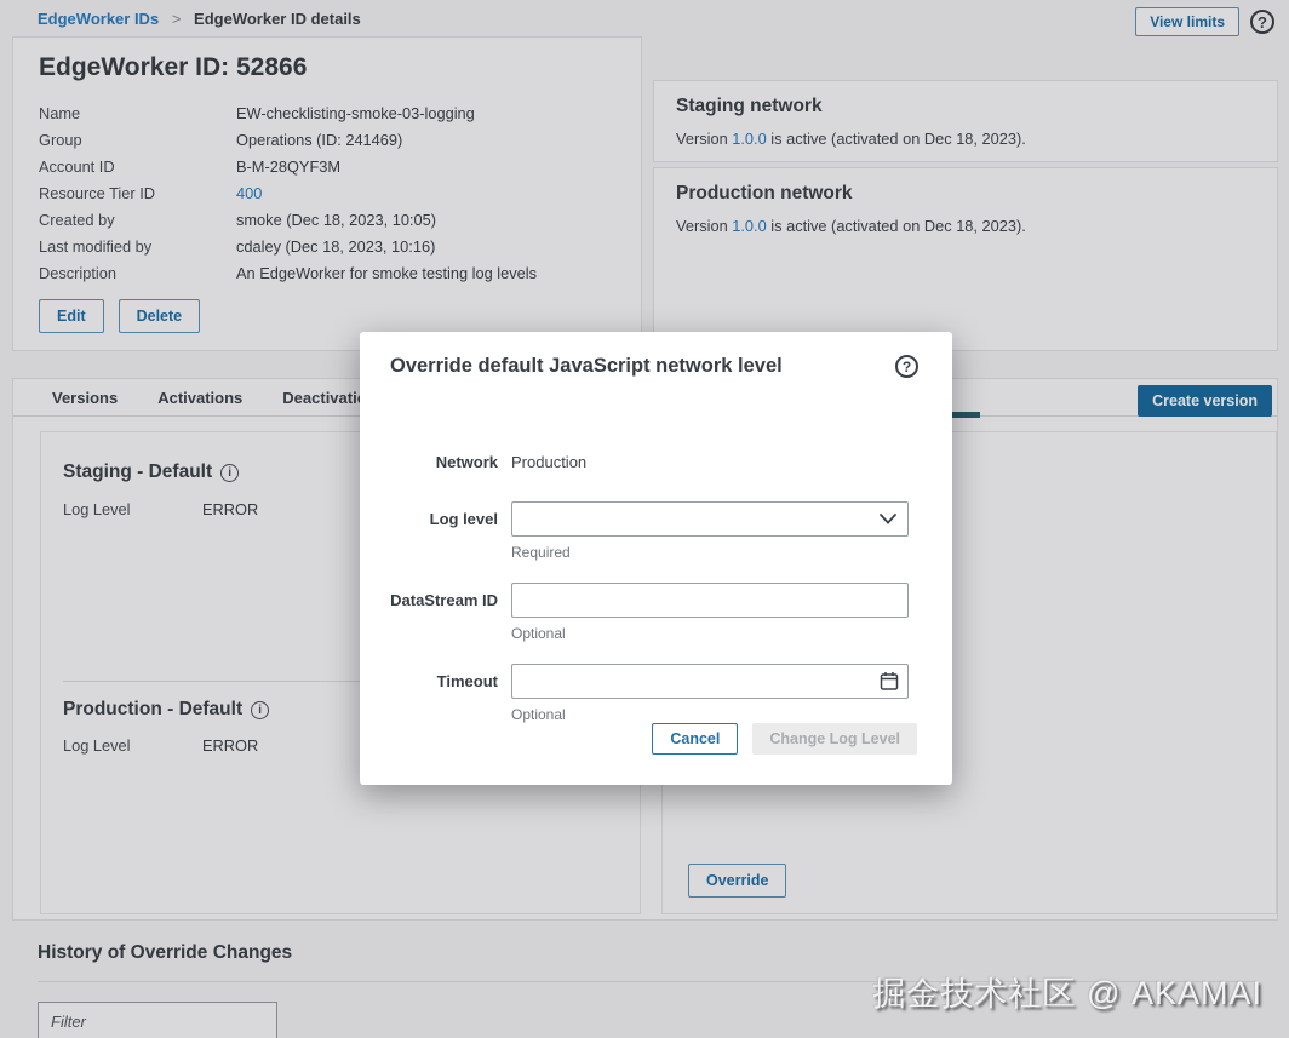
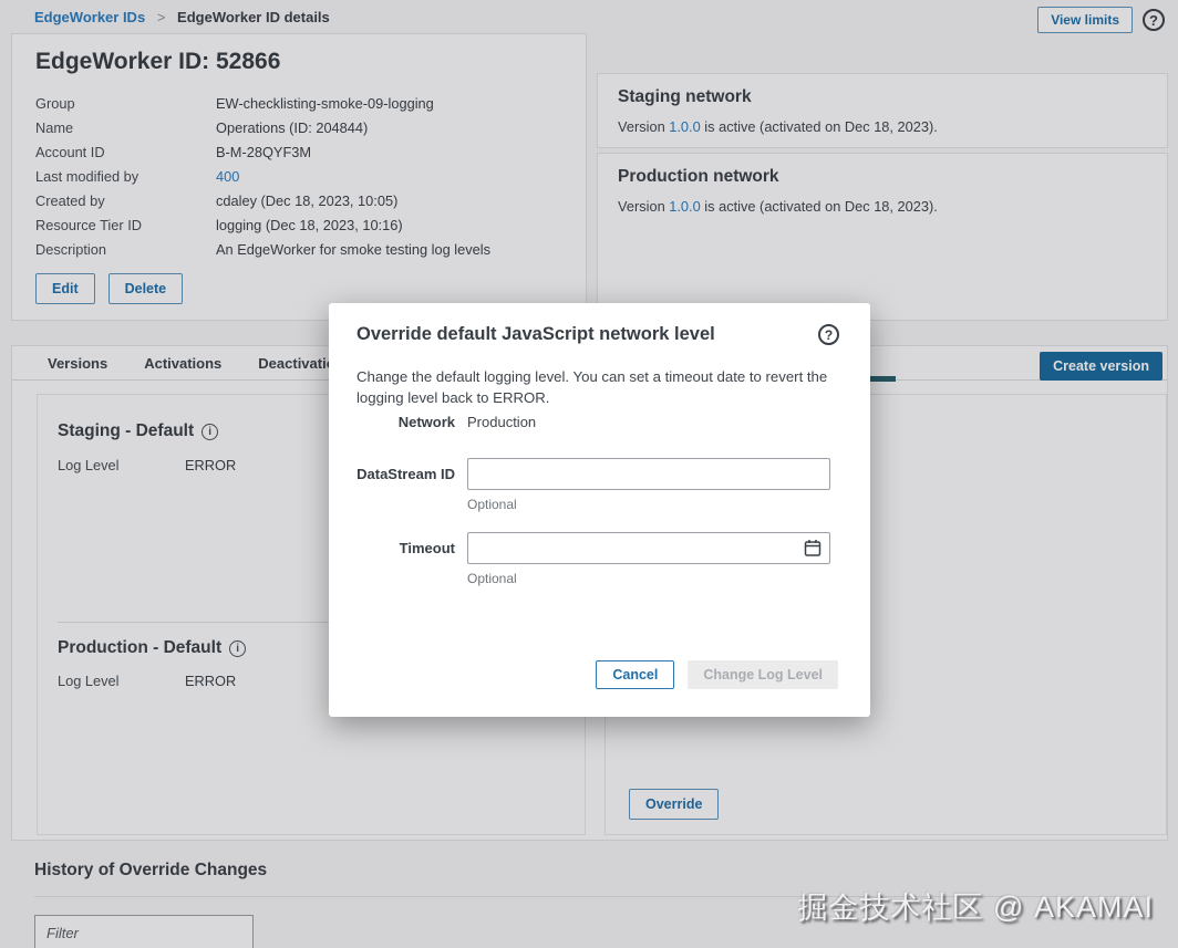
  EdgeWorker IDs > EdgeWorker ID details
  View limits
  ?
  EdgeWorker ID: 52866
- Name
+ Group
- EW-checklisting-smoke-03-logging
+ EW-checklisting-smoke-09-logging
- Group
+ Name
- Operations (ID: 241469)
+ Operations (ID: 204844)
  Account ID
  B-M-28QYF3M
- Resource Tier ID
+ Last modified by
  400
  Created by
- smoke (Dec 18, 2023, 10:05)
+ cdaley (Dec 18, 2023, 10:05)
- Last modified by
+ Resource Tier ID
- cdaley (Dec 18, 2023, 10:16)
+ logging (Dec 18, 2023, 10:16)
  Description
  An EdgeWorker for smoke testing log levels
  Edit
  Delete
  Staging network
  Version 1.0.0 is active (activated on Dec 18, 2023).
  Production network
  Version 1.0.0 is active (activated on Dec 18, 2023).
  Versions
  Activations
  Deactivati
  Create version
  Staging - Default
  i
  Log Level
  ERROR
  Production - Default
  i
  Log Level
  ERROR
  Override
  History of Override Changes
  Filter
  Override default JavaScript network level
  ?
+ Change the default logging level. You can set a timeout date to revert the logging level back to ERROR.
  Network
  Production
- Log level
- Required
  DataStream ID
  Optional
  Timeout
  Optional
  Cancel
  Change Log Level
  掘金技术社区 @ AKAMAI
